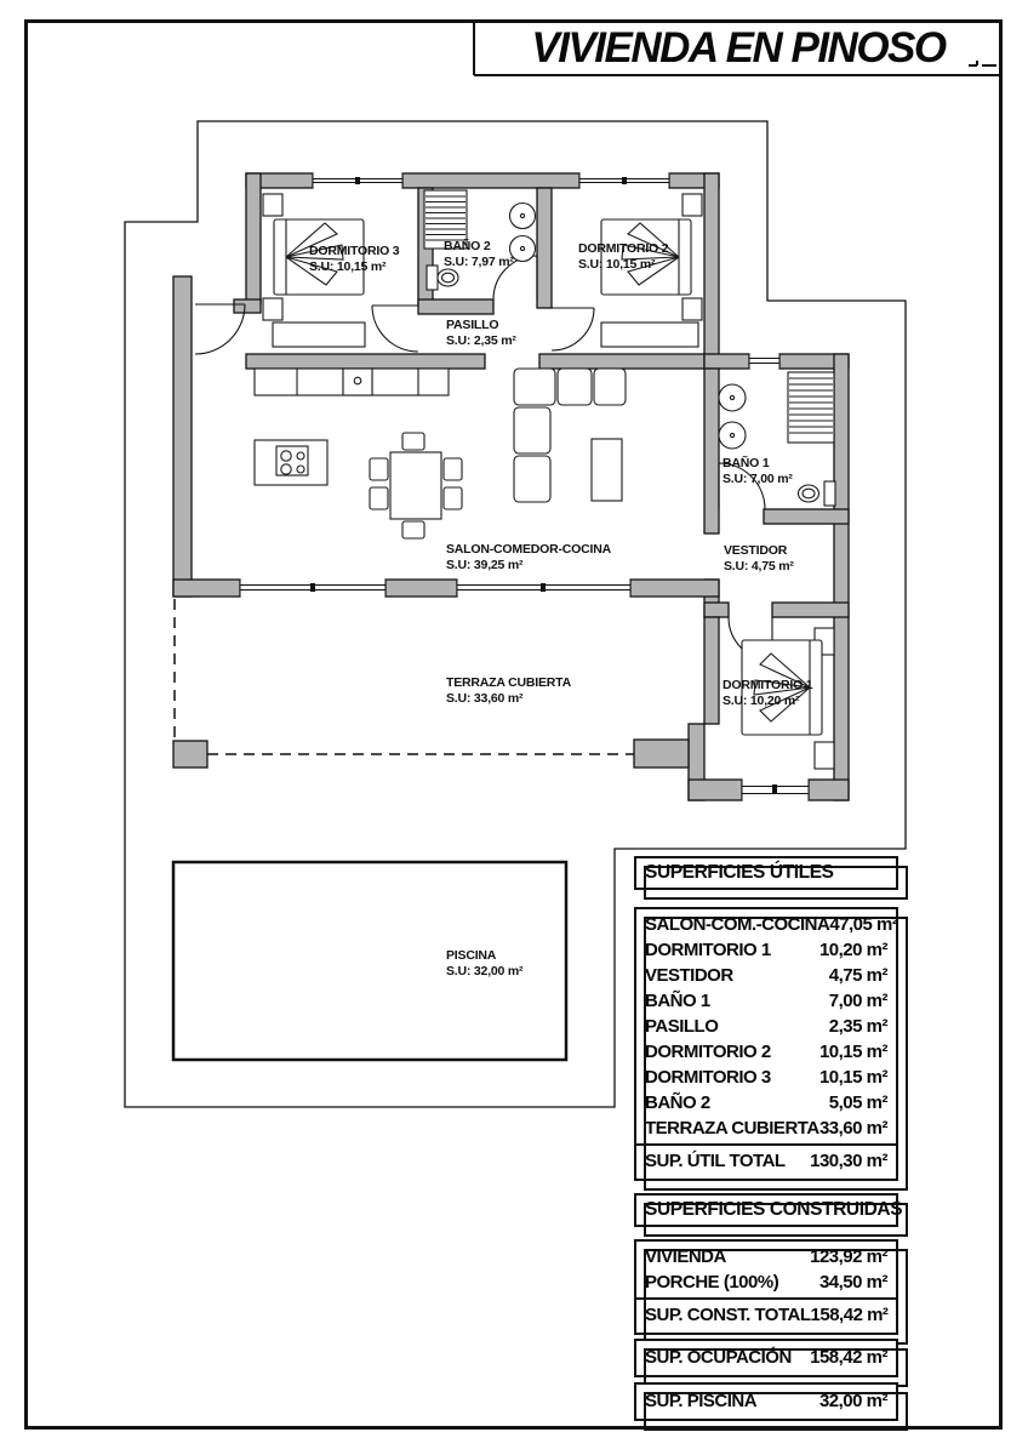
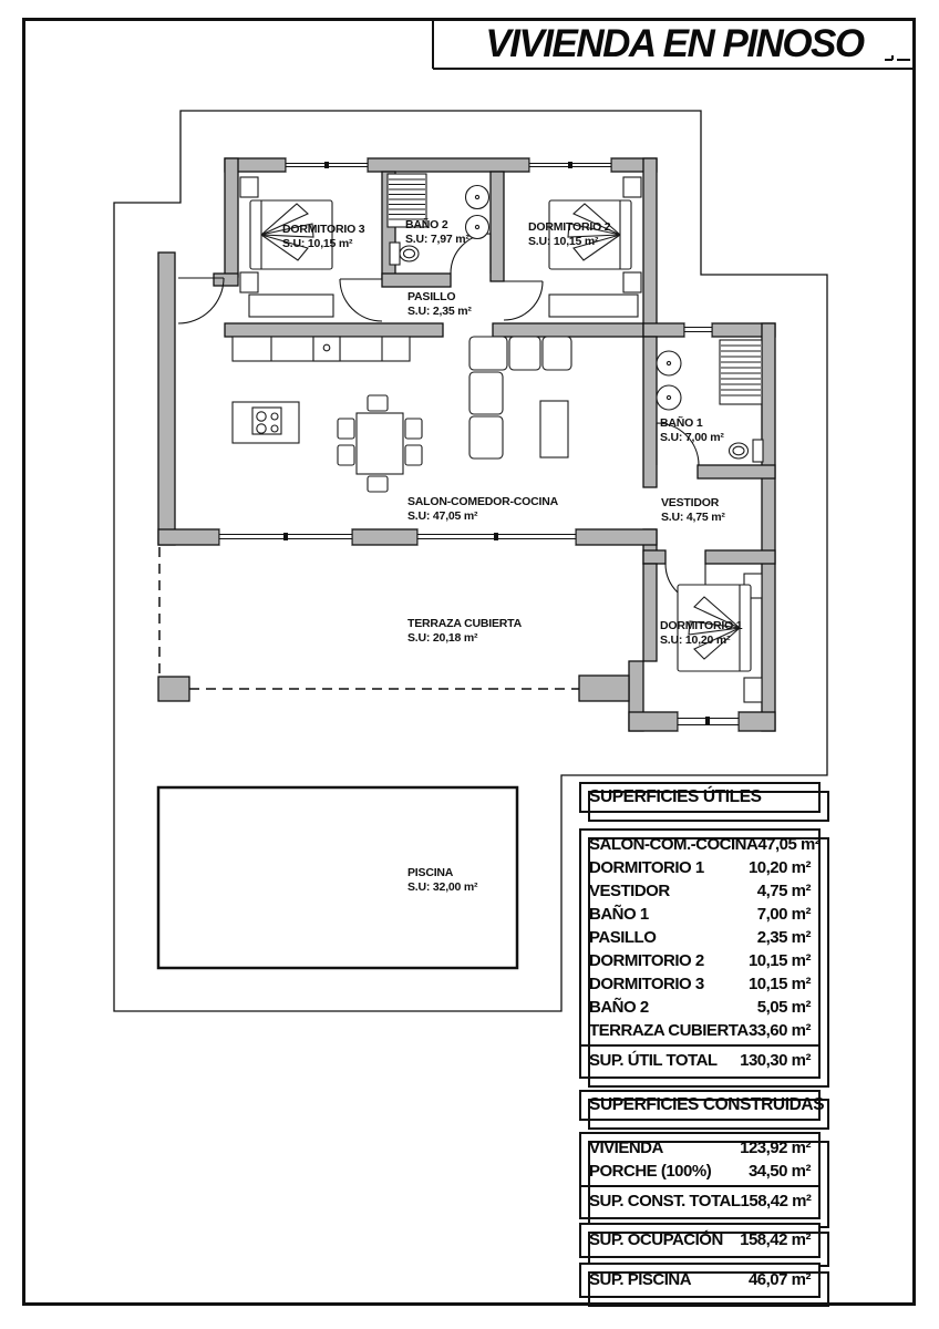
  VIVIENDA EN PINOSO
  DORMITORIO 3
  S.U: 10,15 m²
  BAÑO 2
  S.U: 7,97 m²
  DORMITORIO 2
  S.U: 10,15 m²
  PASILLO
  S.U: 2,35 m²
  SALON-COMEDOR-COCINA
- S.U: 39,25 m²
+ S.U: 47,05 m²
  BAÑO 1
  S.U: 7,00 m²
  VESTIDOR
  S.U: 4,75 m²
  DORMITORIO 1
  S.U: 10,20 m²
  TERRAZA CUBIERTA
- S.U: 33,60 m²
+ S.U: 20,18 m²
  PISCINA
  S.U: 32,00 m²
  SUPERFICIES ÚTILES
  SALON-COM.-COCINA
  47,05 m²
  DORMITORIO 1
  10,20 m²
  VESTIDOR
  4,75 m²
  BAÑO 1
  7,00 m²
  PASILLO
  2,35 m²
  DORMITORIO 2
  10,15 m²
  DORMITORIO 3
  10,15 m²
  BAÑO 2
  5,05 m²
  TERRAZA CUBIERTA
  33,60 m²
  SUP. ÚTIL TOTAL
  130,30 m²
  SUPERFICIES CONSTRUIDAS
  VIVIENDA
  123,92 m²
  PORCHE (100%)
  34,50 m²
  SUP. CONST. TOTAL
  158,42 m²
  SUP. OCUPACIÓN
  158,42 m²
  SUP. PISCINA
- 32,00 m²
+ 46,07 m²
